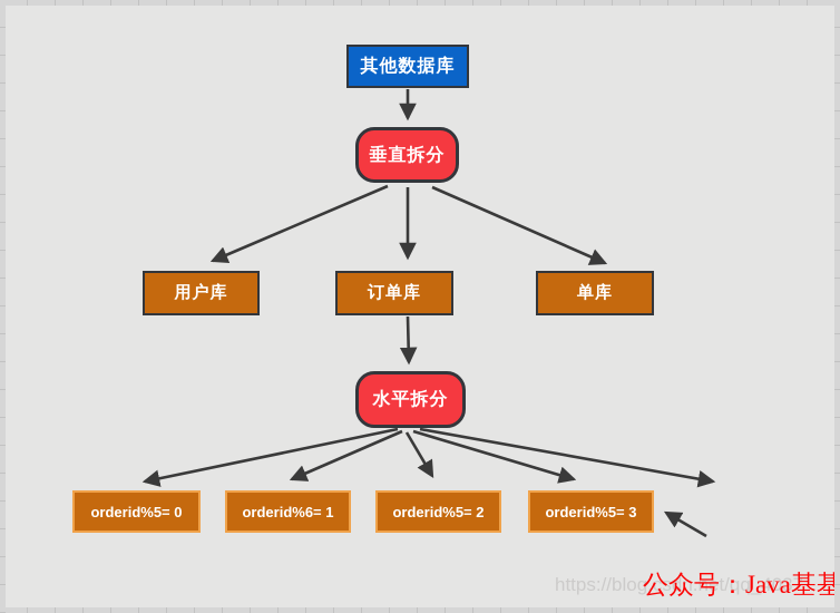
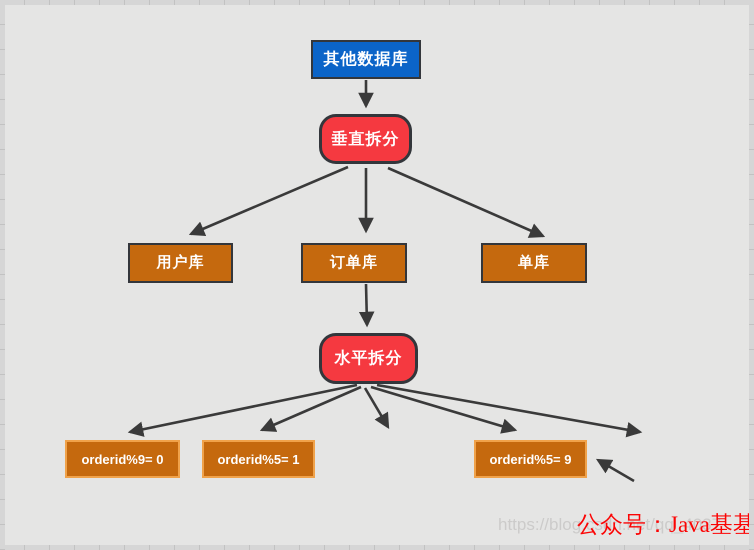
  其他数据库
  垂直拆分
  用户库
  订单库
  单库
  水平拆分
- orderid%5= 0
+ orderid%9= 0
- orderid%6= 1
+ orderid%5= 1
- orderid%5= 2
- orderid%5= 3
+ orderid%5= 9
  https://blog.csdn.net/qq_4037
  公众号：Java基基
